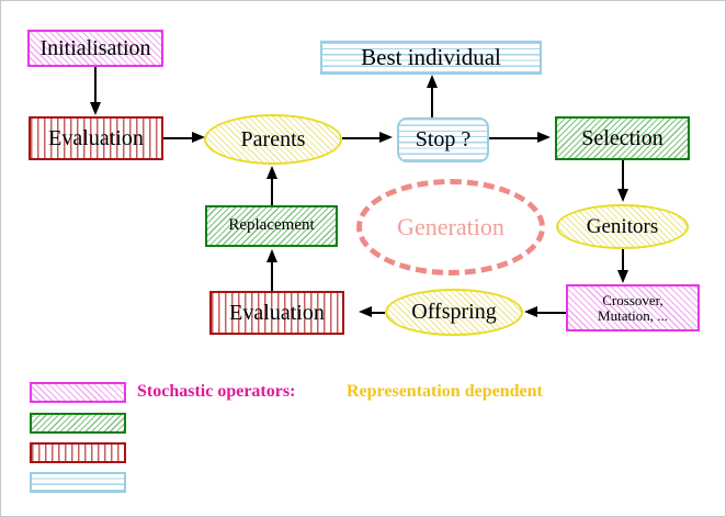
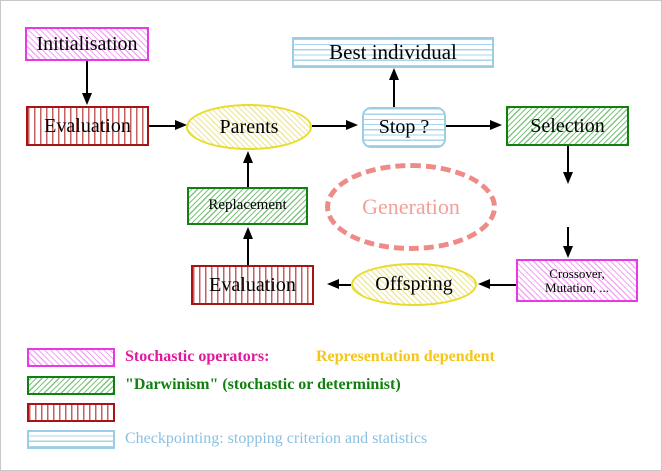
  Initialisation
  Evaluation
  Parents
  Best individual
  Stop ?
  Selection
- Genitors
  Crossover,
  Mutation, ...
  Offspring
  Evaluation
  Replacement
  Generation
  Stochastic operators:
  Representation dependent
+ "Darwinism" (stochastic or determinist)
+ Checkpointing: stopping criterion and statistics
